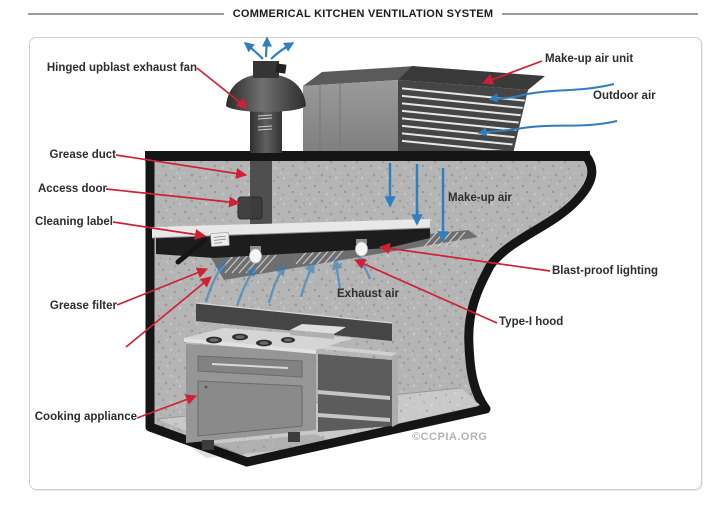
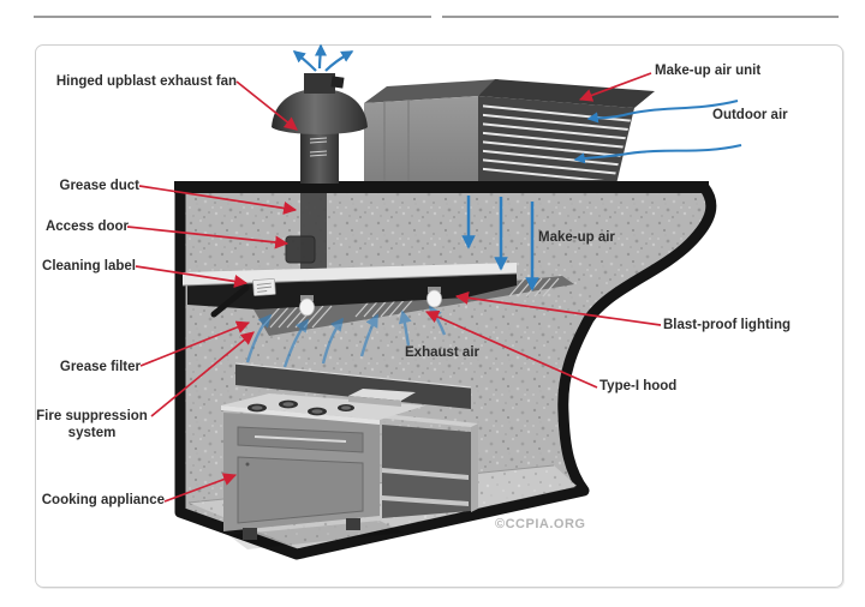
- COMMERICAL KITCHEN VENTILATION SYSTEM
  Hinged upblast exhaust fan
  Grease duct
  Access door
  Cleaning label
  Grease filter
+ Fire suppression
+ system
  Cooking appliance
  Make-up air unit
  Outdoor air
  Make-up air
  Blast-proof lighting
  Type-I hood
  Exhaust air
  ©CCPIA.ORG
